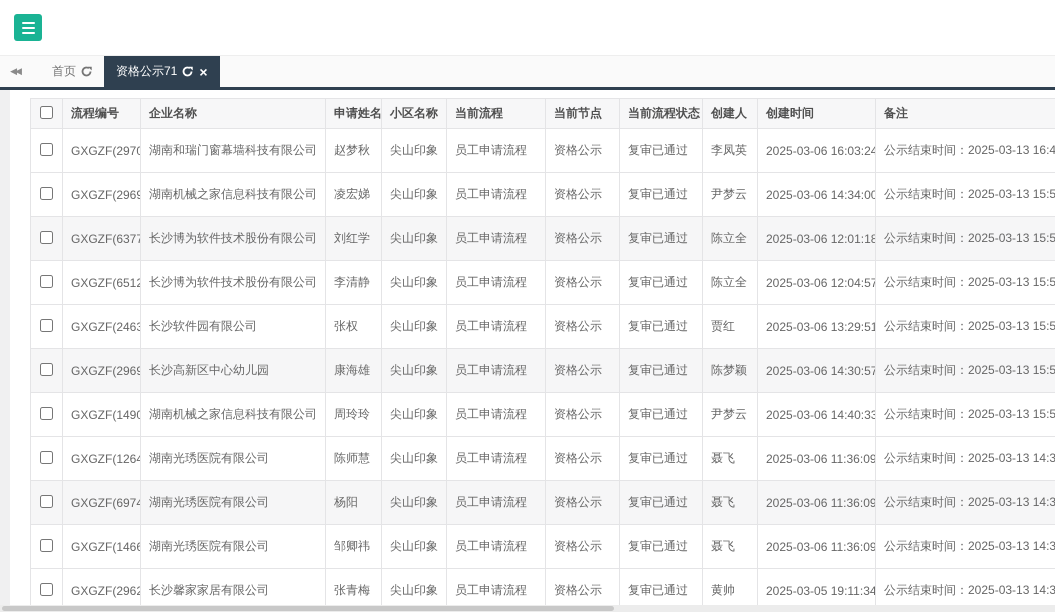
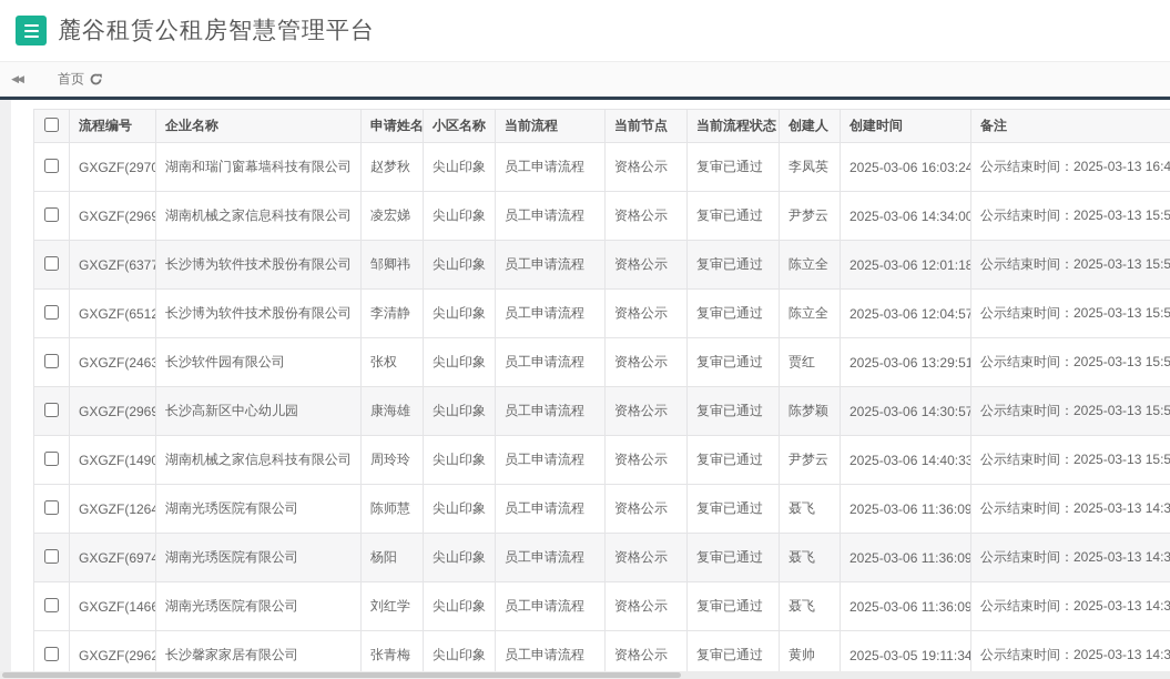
+ 麓谷租赁公租房智慧管理平台
  ◀◀
  首页
- 资格公示71
- ×
  	流程编号	企业名称	申请姓名	小区名称	当前流程	当前节点	当前流程状态	创建人	创建时间	备注
  	GXGZF(2970	湖南和瑞门窗幕墙科技有限公司	赵梦秋	尖山印象	员工申请流程	资格公示	复审已通过	李凤英	2025-03-06 16:03:24	公示结束时间：2025-03-13 16:4
  	GXGZF(2969	湖南机械之家信息科技有限公司	凌宏娣	尖山印象	员工申请流程	资格公示	复审已通过	尹梦云	2025-03-06 14:34:00	公示结束时间：2025-03-13 15:5
- 	GXGZF(6377	长沙博为软件技术股份有限公司	刘红学	尖山印象	员工申请流程	资格公示	复审已通过	陈立全	2025-03-06 12:01:18	公示结束时间：2025-03-13 15:5
+ 	GXGZF(6377	长沙博为软件技术股份有限公司	邹卿祎	尖山印象	员工申请流程	资格公示	复审已通过	陈立全	2025-03-06 12:01:18	公示结束时间：2025-03-13 15:5
  	GXGZF(6512	长沙博为软件技术股份有限公司	李清静	尖山印象	员工申请流程	资格公示	复审已通过	陈立全	2025-03-06 12:04:57	公示结束时间：2025-03-13 15:5
  	GXGZF(2463	长沙软件园有限公司	张权	尖山印象	员工申请流程	资格公示	复审已通过	贾红	2025-03-06 13:29:51	公示结束时间：2025-03-13 15:5
  	GXGZF(2969	长沙高新区中心幼儿园	康海雄	尖山印象	员工申请流程	资格公示	复审已通过	陈梦颖	2025-03-06 14:30:57	公示结束时间：2025-03-13 15:5
  	GXGZF(1490	湖南机械之家信息科技有限公司	周玲玲	尖山印象	员工申请流程	资格公示	复审已通过	尹梦云	2025-03-06 14:40:33	公示结束时间：2025-03-13 15:5
  	GXGZF(1264	湖南光琇医院有限公司	陈师慧	尖山印象	员工申请流程	资格公示	复审已通过	聂飞	2025-03-06 11:36:09	公示结束时间：2025-03-13 14:3
  	GXGZF(6974	湖南光琇医院有限公司	杨阳	尖山印象	员工申请流程	资格公示	复审已通过	聂飞	2025-03-06 11:36:09	公示结束时间：2025-03-13 14:3
- 	GXGZF(1466	湖南光琇医院有限公司	邹卿祎	尖山印象	员工申请流程	资格公示	复审已通过	聂飞	2025-03-06 11:36:09	公示结束时间：2025-03-13 14:3
+ 	GXGZF(1466	湖南光琇医院有限公司	刘红学	尖山印象	员工申请流程	资格公示	复审已通过	聂飞	2025-03-06 11:36:09	公示结束时间：2025-03-13 14:3
  	GXGZF(2962	长沙馨家家居有限公司	张青梅	尖山印象	员工申请流程	资格公示	复审已通过	黄帅	2025-03-05 19:11:34	公示结束时间：2025-03-13 14:3
